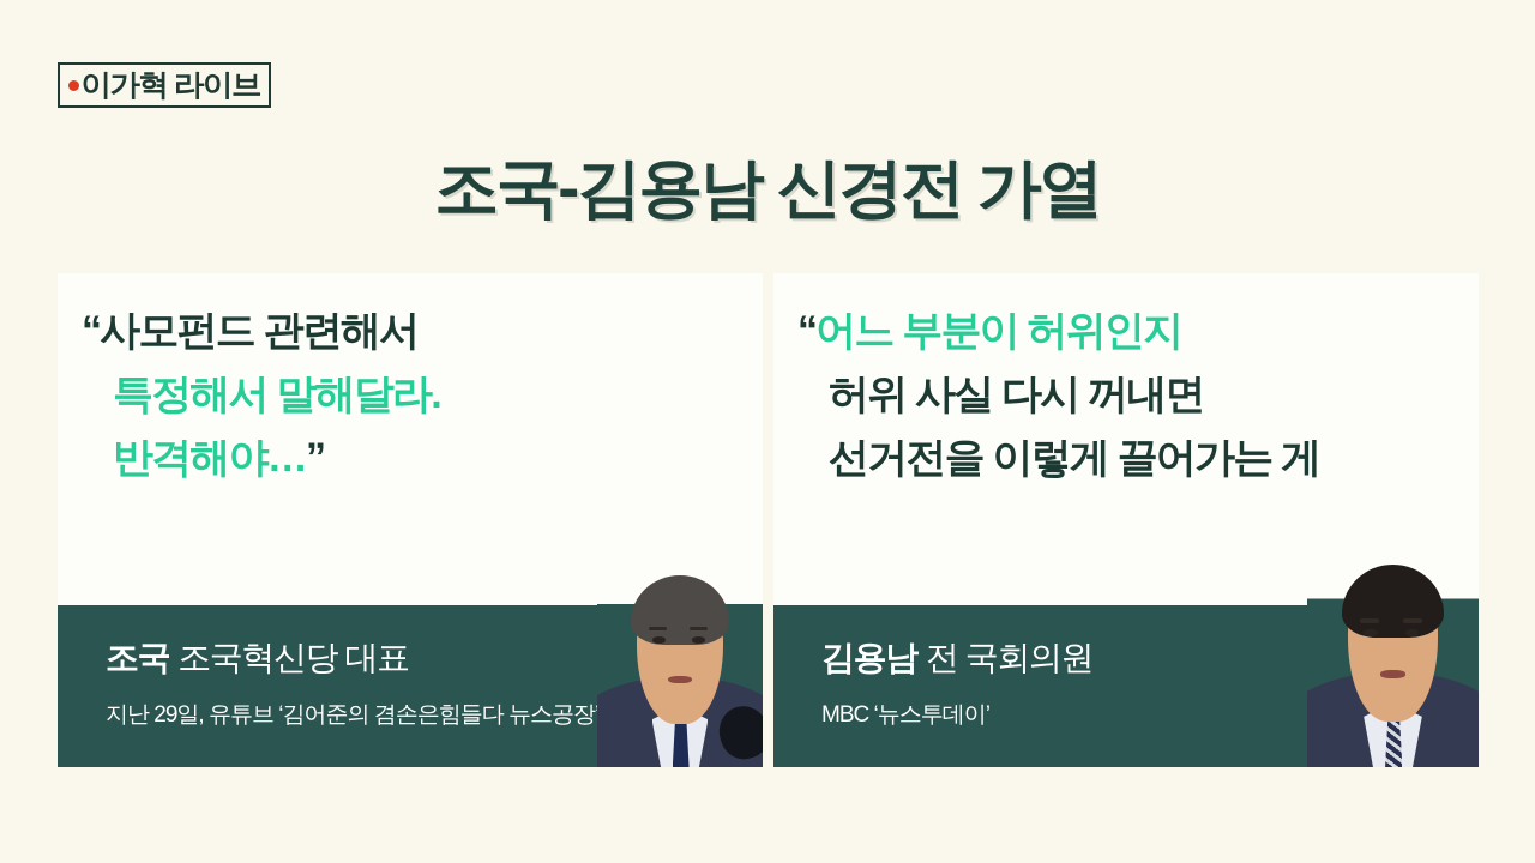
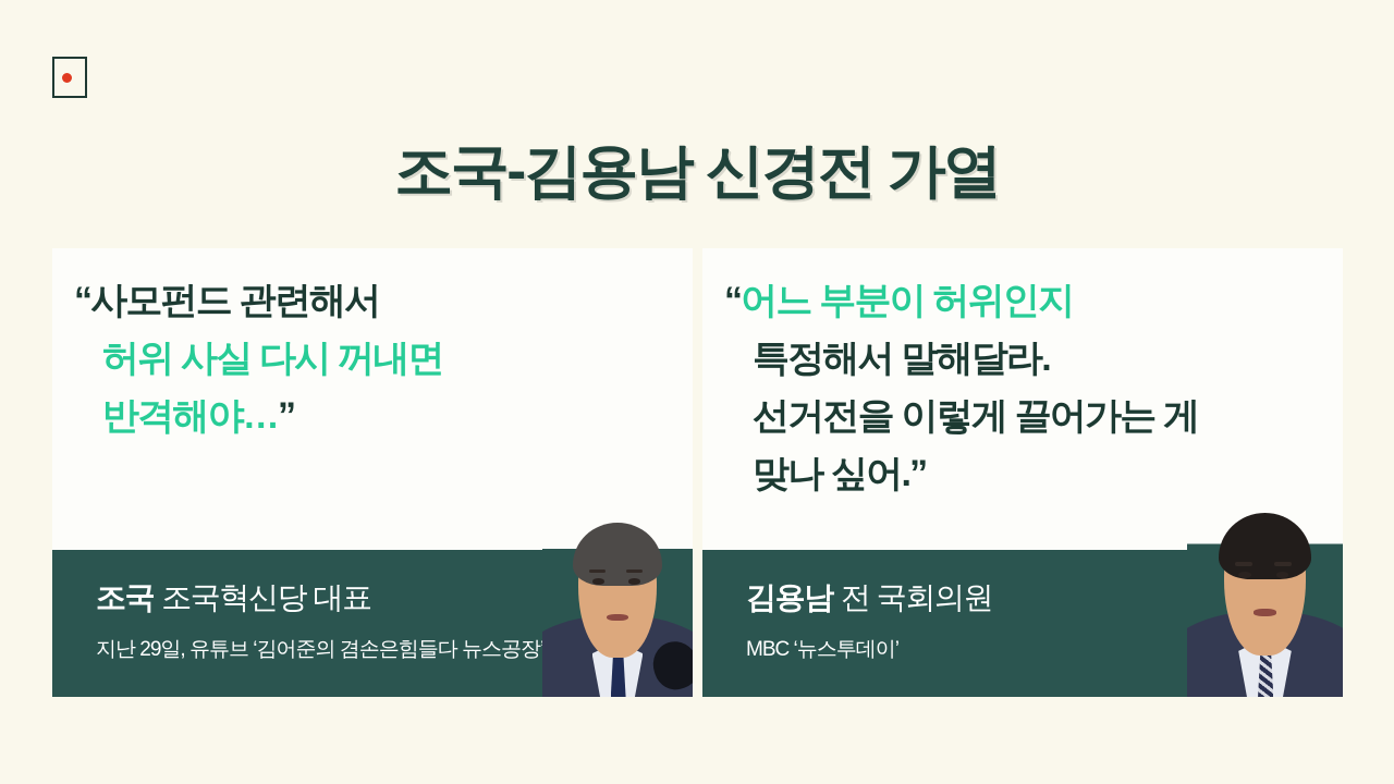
- 이가혁 라이브
  조국-김용남 신경전 가열
  “사모펀드 관련해서
- 특정해서 말해달라.
+ 허위 사실 다시 꺼내면
  반격해야…”
  조국 조국혁신당 대표
  지난 29일, 유튜브 ‘김어준의 겸손은힘들다 뉴스공장
  “어느 부분이 허위인지
- 허위 사실 다시 꺼내면
+ 특정해서 말해달라.
  선거전을 이렇게 끌어가는 게
+ 맞나 싶어.”
  김용남 전 국회의원
  MBC ‘뉴스투데이’
